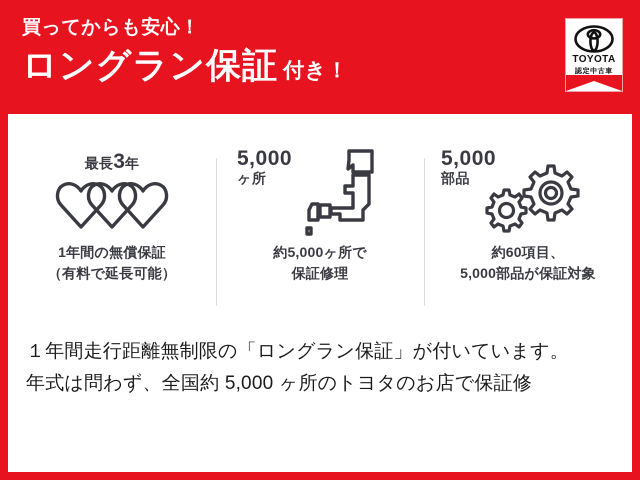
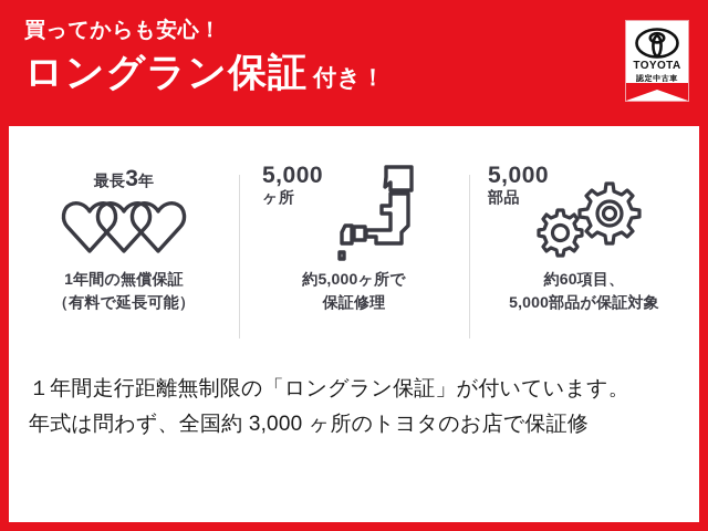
  買ってからも安心！
  ロングラン保証 付き！
  TOYOTA
  最長3年
  1年間の無償保証
  （有料で延長可能）
  5,000
  ヶ所
  約5,000ヶ所で
  保証修理
  5,000
  部品
  約60項目、
  5,000部品が保証対象
  １年間走行距離無制限の「ロングラン保証」が付いています。
- 年式は問わず、全国約 5,000 ヶ所のトヨタのお店で保証修
+ 年式は問わず、全国約 3,000 ヶ所のトヨタのお店で保証修
